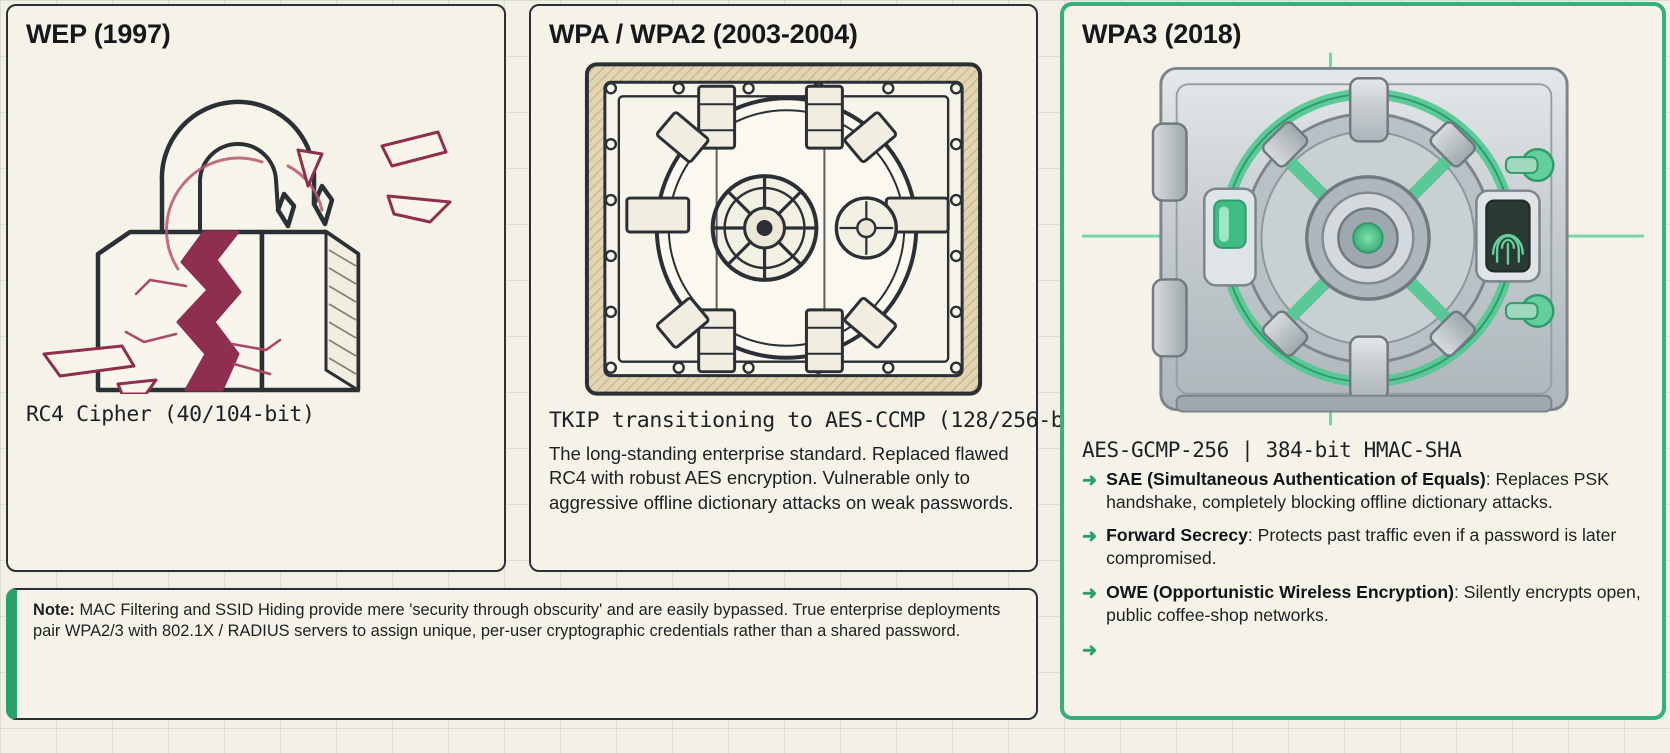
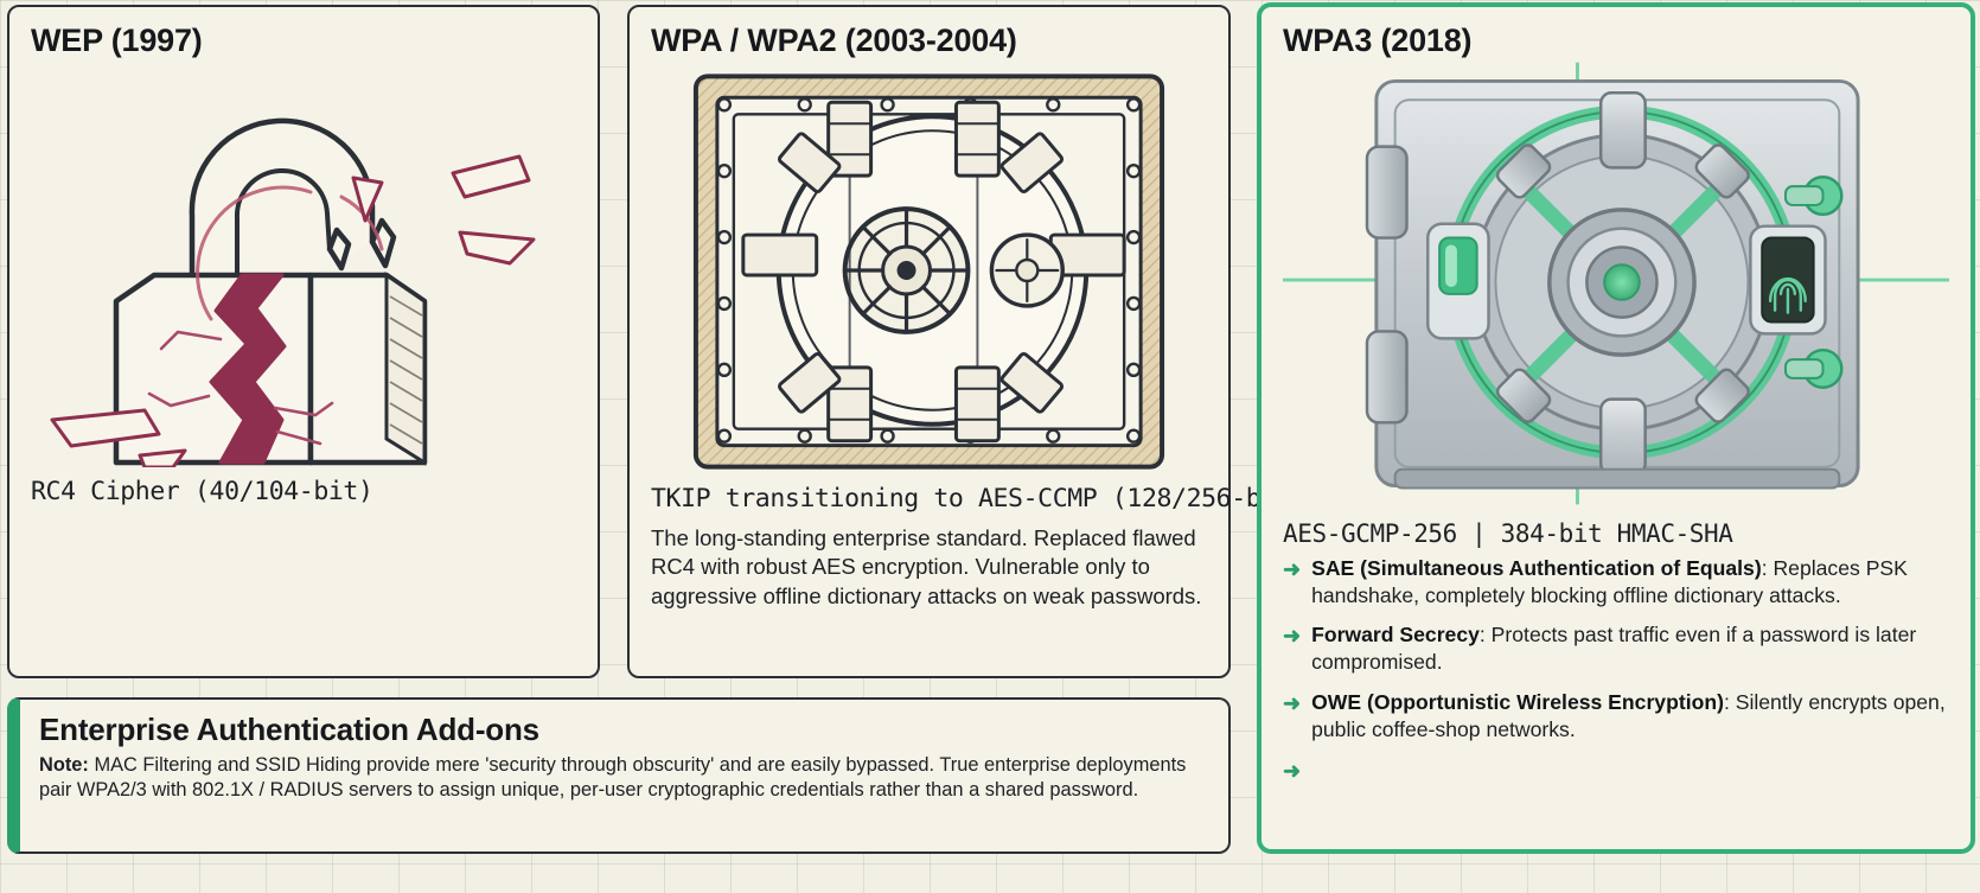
  WEP (1997)
  RC4 Cipher (40/104-bit)
  WPA / WPA2 (2003-2004)
  TKIP transitioning to AES-CCMP (128/256-b
  The long-standing enterprise standard. Replaced flawed RC4 with robust AES encryption. Vulnerable only to aggressive offline dictionary attacks on weak passwords.
  WPA3 (2018)
  AES-GCMP-256 | 384-bit HMAC-SHA
  ➜
  SAE (Simultaneous Authentication of Equals): Replaces PSK handshake, completely blocking offline dictionary attacks.
  ➜
  Forward Secrecy: Protects past traffic even if a password is later compromised.
  ➜
  OWE (Opportunistic Wireless Encryption): Silently encrypts open, public coffee-shop networks.
  ➜
+ Enterprise Authentication Add-ons
  Note: MAC Filtering and SSID Hiding provide mere 'security through obscurity' and are easily bypassed. True enterprise deployments pair WPA2/3 with 802.1X / RADIUS servers to assign unique, per-user cryptographic credentials rather than a shared password.
